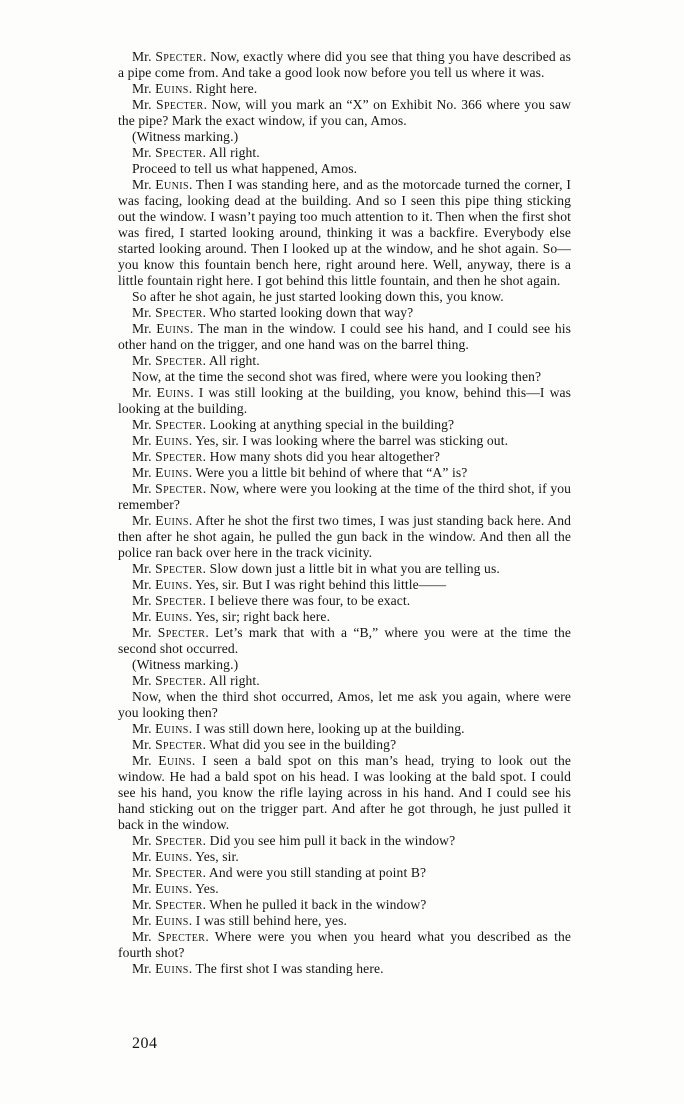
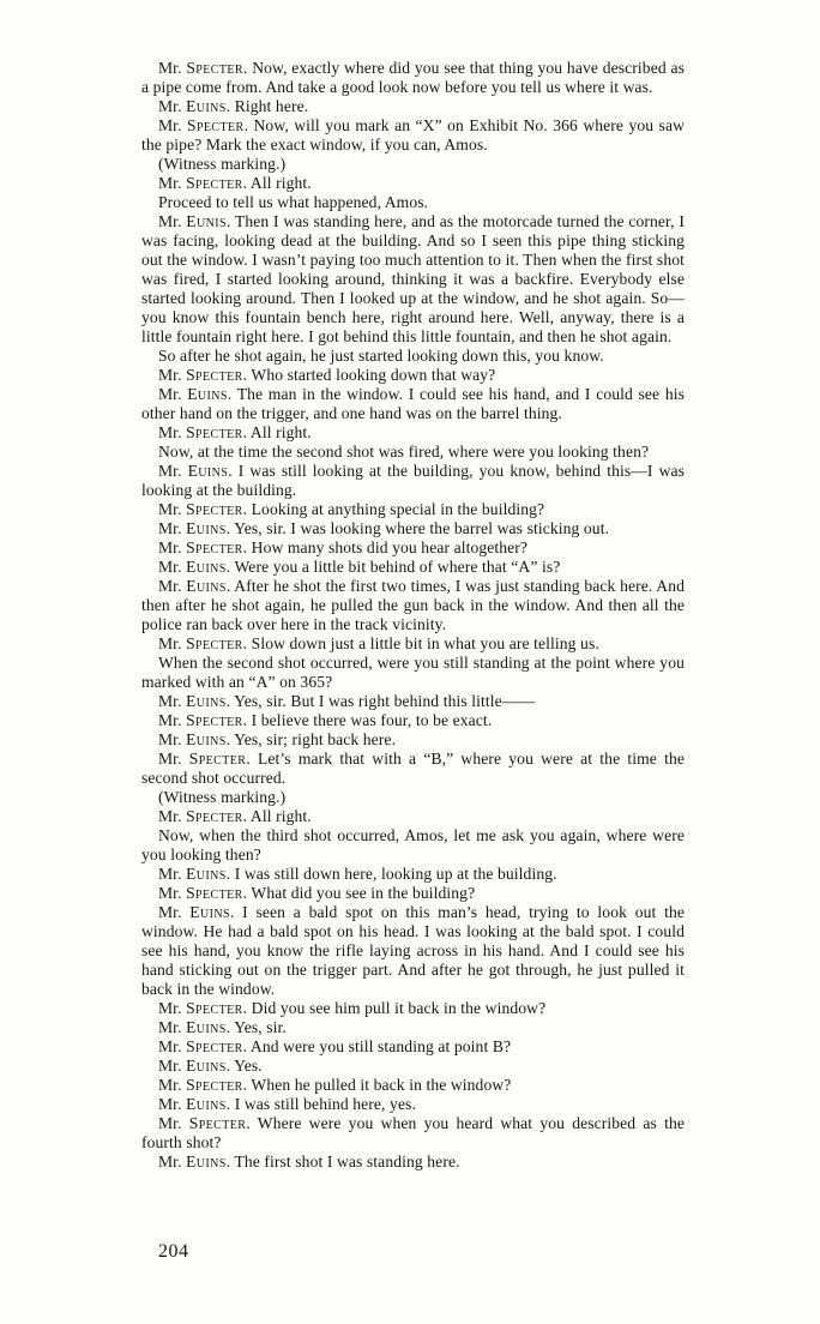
  Mr. Specter. Now, exactly where did you see that thing you have described as a pipe come from. And take a good look now before you tell us where it was.
  Mr. Euins. Right here.
  Mr. Specter. Now, will you mark an “X” on Exhibit No. 366 where you saw the pipe? Mark the exact window, if you can, Amos.
  (Witness marking.)
  Mr. Specter. All right.
  Proceed to tell us what happened, Amos.
  Mr. Eunis. Then I was standing here, and as the motorcade turned the corner, I was facing, looking dead at the building. And so I seen this pipe thing sticking out the window. I wasn’t paying too much attention to it. Then when the first shot was fired, I started looking around, thinking it was a backfire. Everybody else started looking around. Then I looked up at the window, and he shot again. So—you know this fountain bench here, right around here. Well, anyway, there is a little fountain right here. I got behind this little fountain, and then he shot again.
  So after he shot again, he just started looking down this, you know.
  Mr. Specter. Who started looking down that way?
  Mr. Euins. The man in the window. I could see his hand, and I could see his other hand on the trigger, and one hand was on the barrel thing.
  Mr. Specter. All right.
  Now, at the time the second shot was fired, where were you looking then?
  Mr. Euins. I was still looking at the building, you know, behind this—I was looking at the building.
  Mr. Specter. Looking at anything special in the building?
  Mr. Euins. Yes, sir. I was looking where the barrel was sticking out.
  Mr. Specter. How many shots did you hear altogether?
  Mr. Euins. Were you a little bit behind of where that “A” is?
- Mr. Specter. Now, where were you looking at the time of the third shot, if you remember?
  Mr. Euins. After he shot the first two times, I was just standing back here. And then after he shot again, he pulled the gun back in the window. And then all the police ran back over here in the track vicinity.
  Mr. Specter. Slow down just a little bit in what you are telling us.
+ When the second shot occurred, were you still standing at the point where you marked with an “A” on 365?
  Mr. Euins. Yes, sir. But I was right behind this little——
  Mr. Specter. I believe there was four, to be exact.
  Mr. Euins. Yes, sir; right back here.
  Mr. Specter. Let’s mark that with a “B,” where you were at the time the second shot occurred.
  (Witness marking.)
  Mr. Specter. All right.
  Now, when the third shot occurred, Amos, let me ask you again, where were you looking then?
  Mr. Euins. I was still down here, looking up at the building.
  Mr. Specter. What did you see in the building?
  Mr. Euins. I seen a bald spot on this man’s head, trying to look out the window. He had a bald spot on his head. I was looking at the bald spot. I could see his hand, you know the rifle laying across in his hand. And I could see his hand sticking out on the trigger part. And after he got through, he just pulled it back in the window.
  Mr. Specter. Did you see him pull it back in the window?
  Mr. Euins. Yes, sir.
  Mr. Specter. And were you still standing at point B?
  Mr. Euins. Yes.
  Mr. Specter. When he pulled it back in the window?
  Mr. Euins. I was still behind here, yes.
  Mr. Specter. Where were you when you heard what you described as the fourth shot?
  Mr. Euins. The first shot I was standing here.
  204
